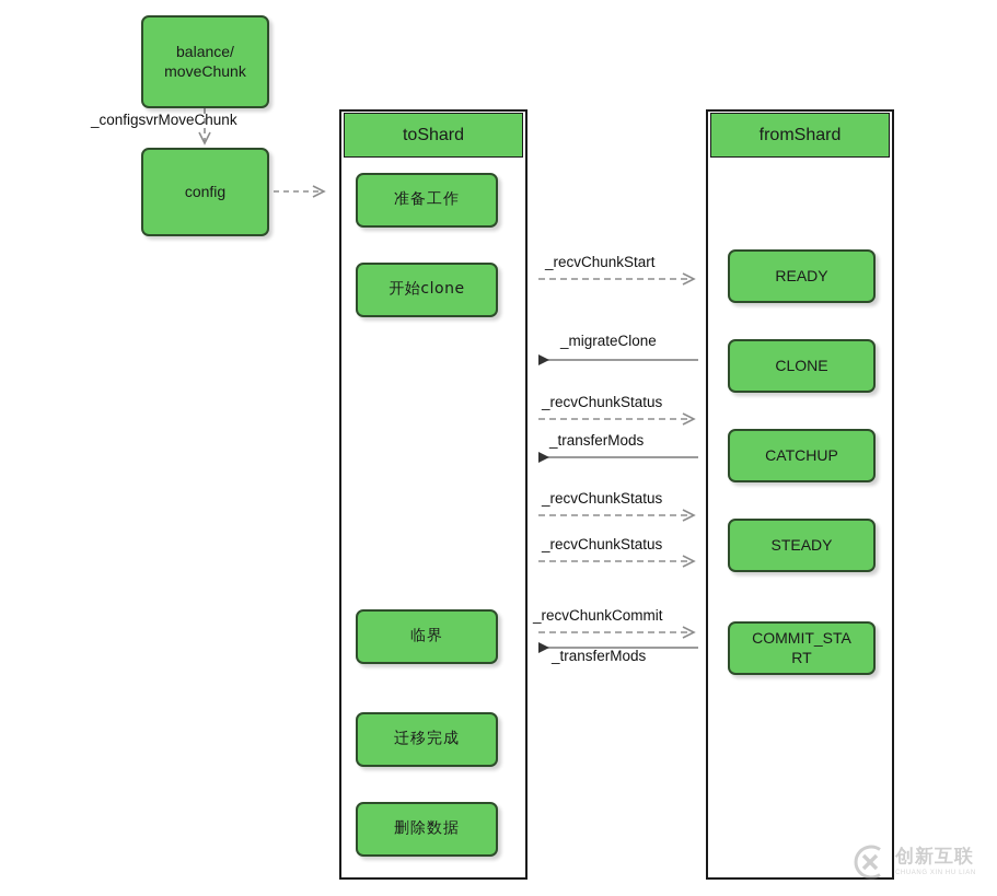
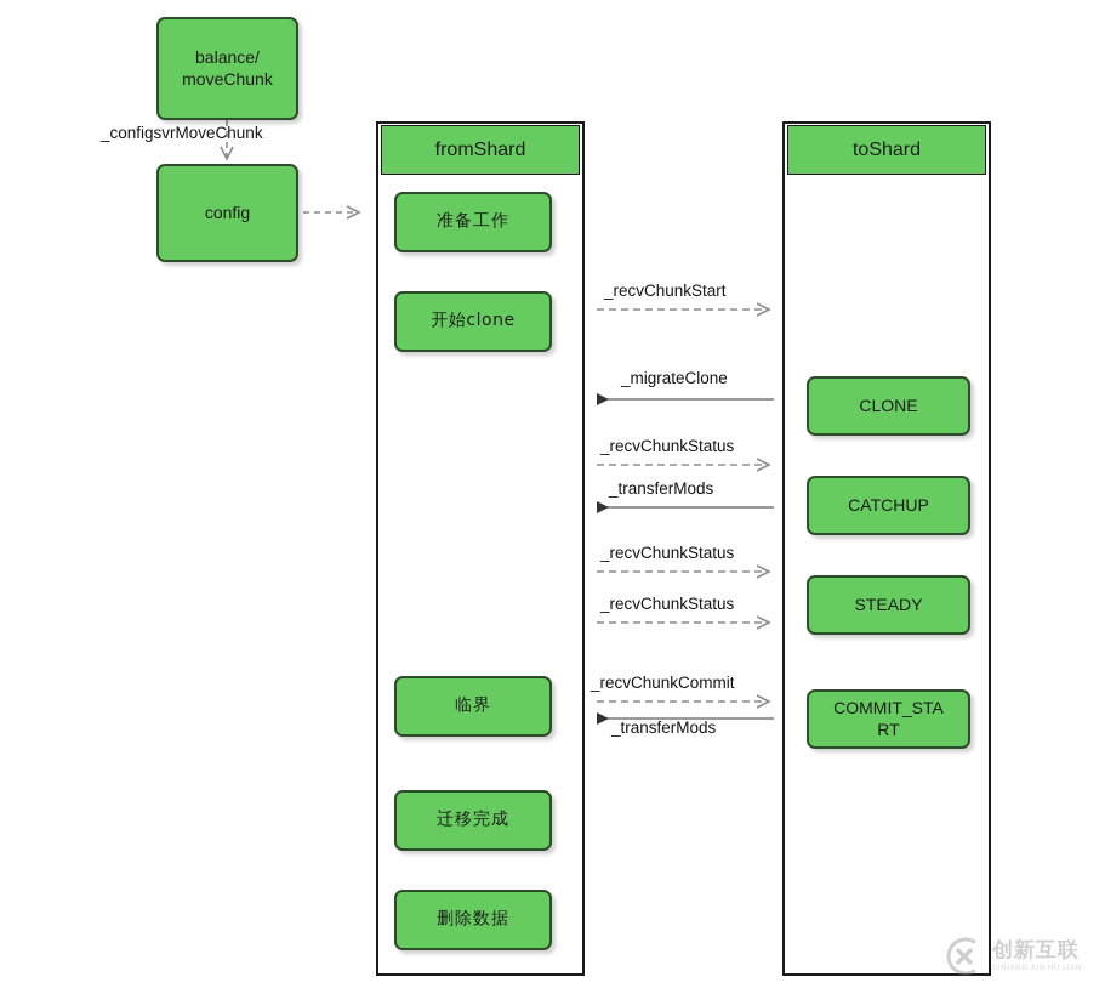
  balance/
  moveChunk
  _configsvrMoveChunk
  config
- toShard
+ fromShard
  准备工作
  开始clone
  临界
  迁移完成
  删除数据
- fromShard
+ toShard
- READY
  CLONE
  CATCHUP
  STEADY
  COMMIT_STA
  RT
  _recvChunkStart
  _migrateClone
  _recvChunkStatus
  _transferMods
  _recvChunkStatus
  _recvChunkStatus
  _recvChunkCommit
  _transferMods
  创新互联
